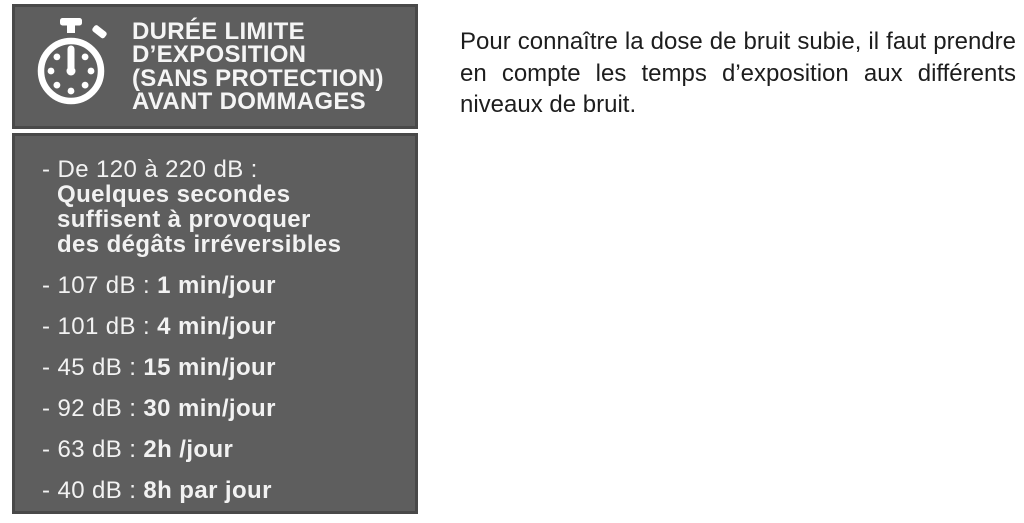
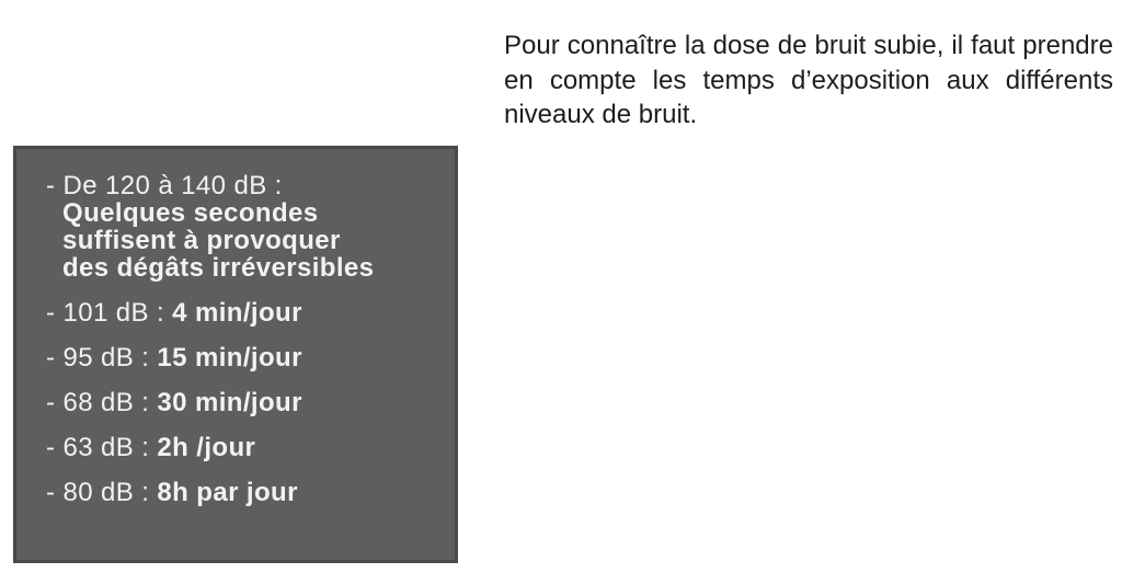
- DURÉE LIMITE
- D’EXPOSITION
- (SANS PROTECTION)
- AVANT DOMMAGES
- - De 120 à 220 dB :
+ - De 120 à 140 dB :
  Quelques secondes
  suffisent à provoquer
  des dégâts irréversibles
- - 107 dB : 1 min/jour
  - 101 dB : 4 min/jour
- - 45 dB : 15 min/jour
+ - 95 dB : 15 min/jour
- - 92 dB : 30 min/jour
+ - 68 dB : 30 min/jour
  - 63 dB : 2h /jour
- - 40 dB : 8h par jour
+ - 80 dB : 8h par jour
  Pour connaître la dose de bruit subie, il faut prendre en compte les temps d’exposition aux différents niveaux de bruit.
